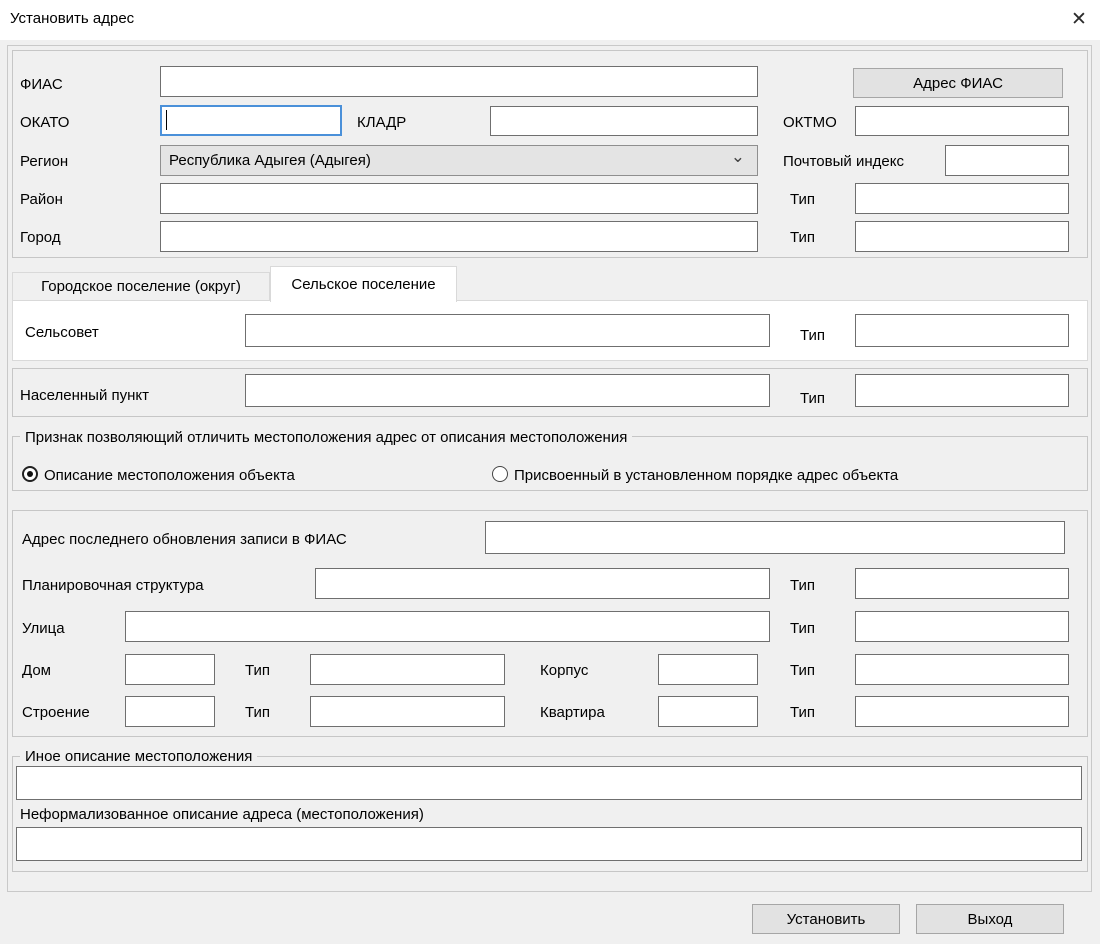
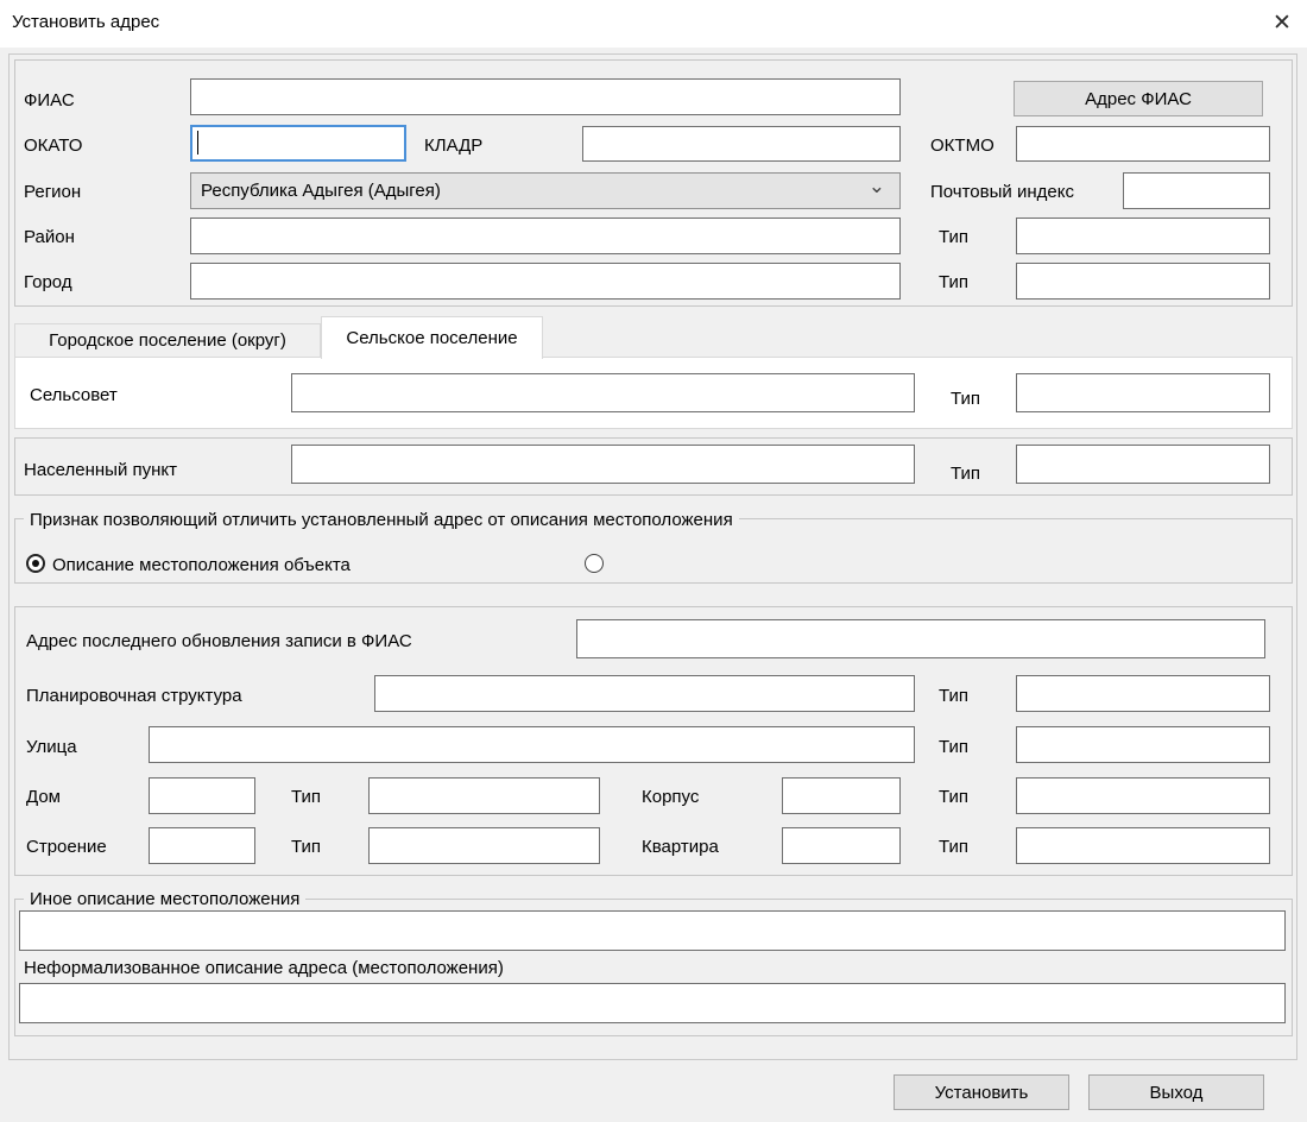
  Установить адрес
  ✕
  ФИАС
  Адрес ФИАС
  ОКАТО
  КЛАДР
  ОКТМО
  Регион
  Республика Адыгея (Адыгея)
  ⌄
  Почтовый индекс
  Район
  Тип
  Город
  Тип
  Городское поселение (округ)
  Сельское поселение
  Сельсовет
  Тип
  Населенный пункт
  Тип
- Признак позволяющий отличить местоположения адрес от описания местоположения
+ Признак позволяющий отличить установленный адрес от описания местоположения
  Описание местоположения объекта
- Присвоенный в установленном порядке адрес объекта
  Адрес последнего обновления записи в ФИАС
  Планировочная структура
  Тип
  Улица
  Тип
  Дом
  Тип
  Корпус
  Тип
  Строение
  Тип
  Квартира
  Тип
  Иное описание местоположения
  Неформализованное описание адреса (местоположения)
  Установить
  Выход
